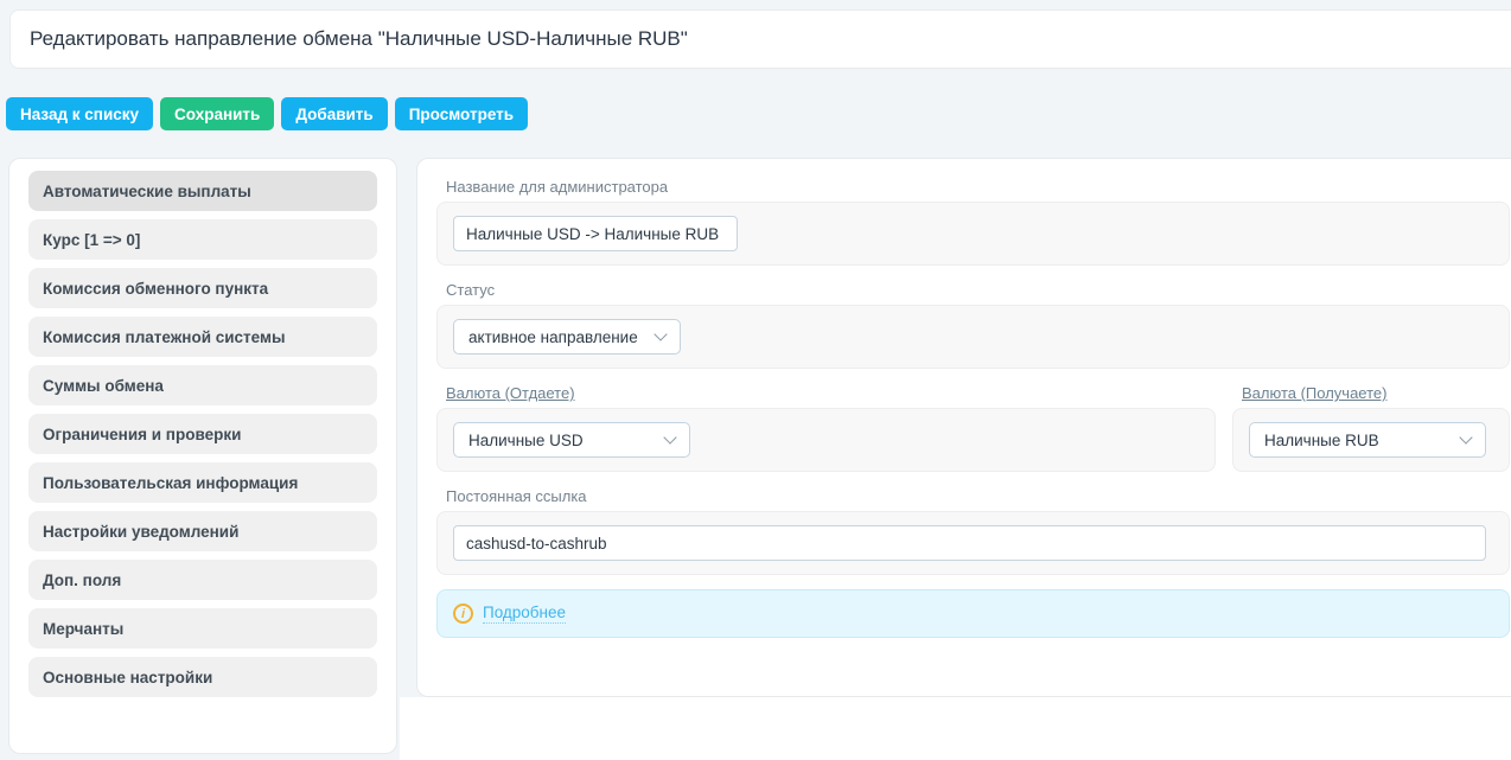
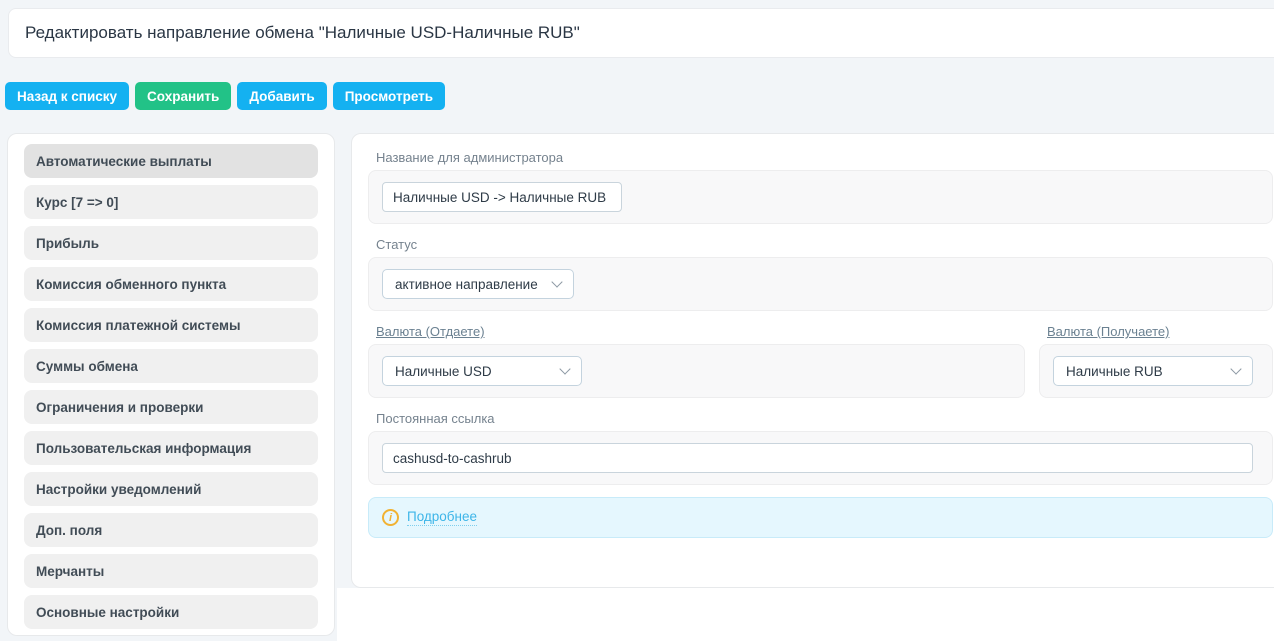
  Редактировать направление обмена "Наличные USD-Наличные RUB"
  Назад к списку
  Сохранить
  Добавить
  Просмотреть
  Автоматические выплаты
- Курс [1 => 0]
+ Курс [7 => 0]
+ Прибыль
  Комиссия обменного пункта
  Комиссия платежной системы
  Суммы обмена
  Ограничения и проверки
  Пользовательская информация
  Настройки уведомлений
  Доп. поля
  Мерчанты
  Основные настройки
  Название для администратора
  Наличные USD -> Наличные RUB
  Статус
  активное направление
  Валюта (Отдаете)
  Наличные USD
  Валюта (Получаете)
  Наличные RUB
  Постоянная ссылка
  cashusd-to-cashrub
  i
  Подробнее
